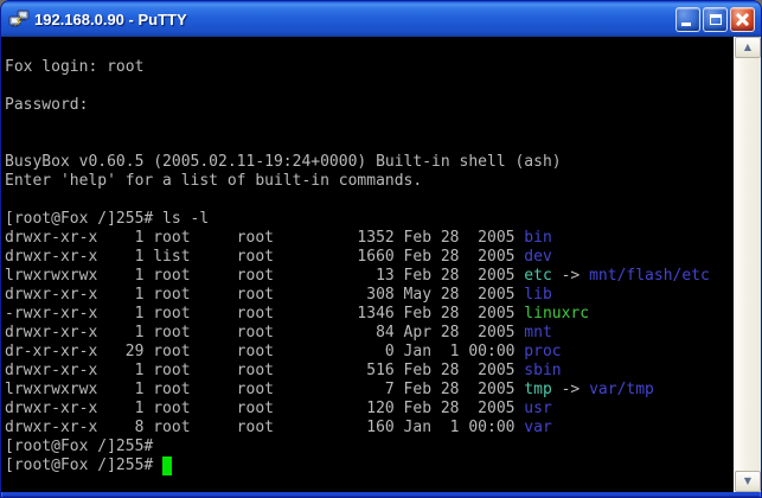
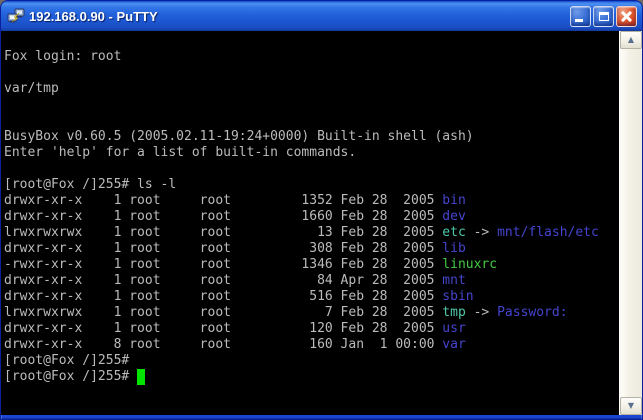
  192.168.0.90 - PuTTY
  Fox login: root
- Password:
+ var/tmp
  BusyBox v0.60.5 (2005.02.11-19:24+0000) Built-in shell (ash)
  Enter 'help' for a list of built-in commands.
  [root@Fox /]255# ls -l
  drwxr-xr-x 1 root root 1352 Feb 28 2005 bin
- drwxr-xr-x 1 list root 1660 Feb 28 2005 dev
+ drwxr-xr-x 1 root root 1660 Feb 28 2005 dev
  lrwxrwxrwx 1 root root 13 Feb 28 2005 etc -> mnt/flash/etc
- drwxr-xr-x 1 root root 308 May 28 2005 lib
+ drwxr-xr-x 1 root root 308 Feb 28 2005 lib
  -rwxr-xr-x 1 root root 1346 Feb 28 2005 linuxrc
  drwxr-xr-x 1 root root 84 Apr 28 2005 mnt
- dr-xr-xr-x 29 root root 0 Jan 1 00:00 proc
  drwxr-xr-x 1 root root 516 Feb 28 2005 sbin
- lrwxrwxrwx 1 root root 7 Feb 28 2005 tmp -> var/tmp
+ lrwxrwxrwx 1 root root 7 Feb 28 2005 tmp -> Password:
  drwxr-xr-x 1 root root 120 Feb 28 2005 usr
  drwxr-xr-x 8 root root 160 Jan 1 00:00 var
  [root@Fox /]255#
  [root@Fox /]255#
  ▲
  ▼
